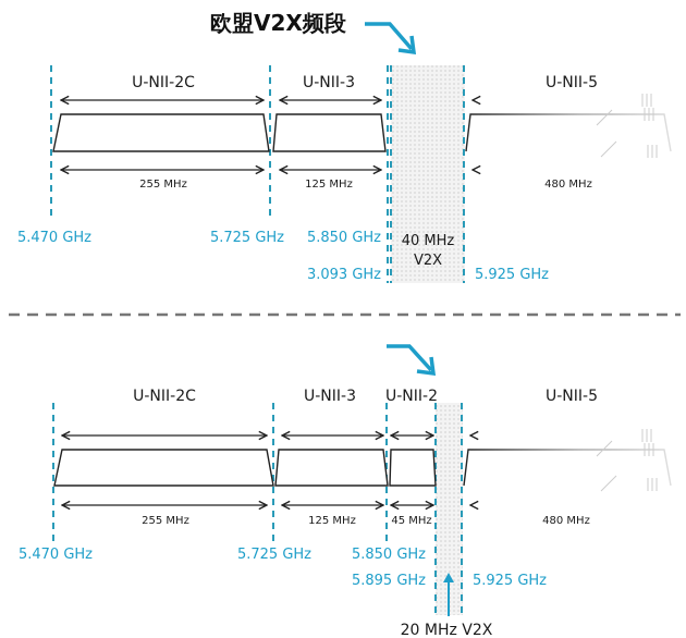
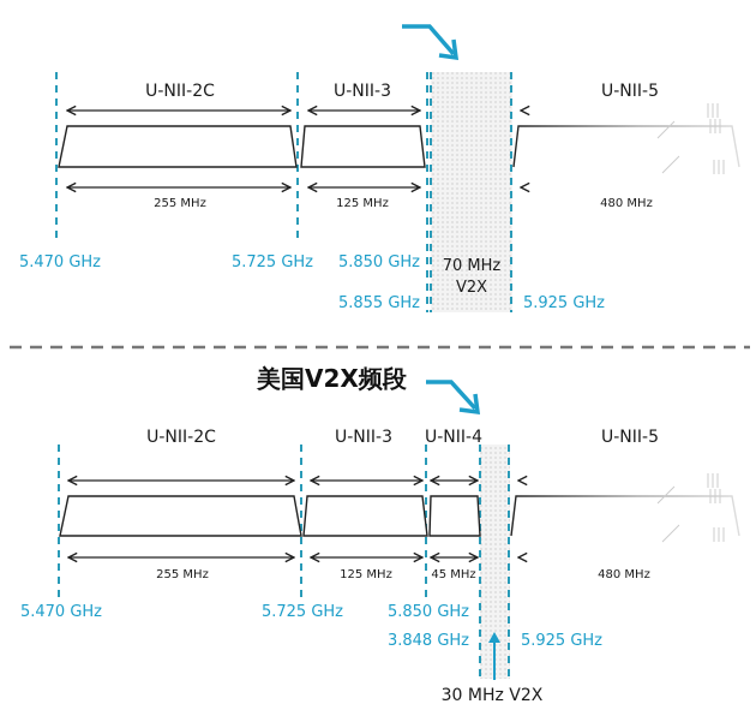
- 欧盟V2X频段
  U-NII-2C
  U-NII-3
  U-NII-5
  255 MHz
  125 MHz
  480 MHz
  5.470 GHz
  5.725 GHz
  5.850 GHz
- 3.093 GHz
+ 5.855 GHz
  5.925 GHz
- 40 MHz
+ 70 MHz
  V2X
+ 美国V2X频段
  U-NII-2C
  U-NII-3
- U-NII-2
+ U-NII-4
  U-NII-5
  255 MHz
  125 MHz
  45 MHz
  480 MHz
  5.470 GHz
  5.725 GHz
  5.850 GHz
- 5.895 GHz
+ 3.848 GHz
  5.925 GHz
- 20 MHz V2X
+ 30 MHz V2X
